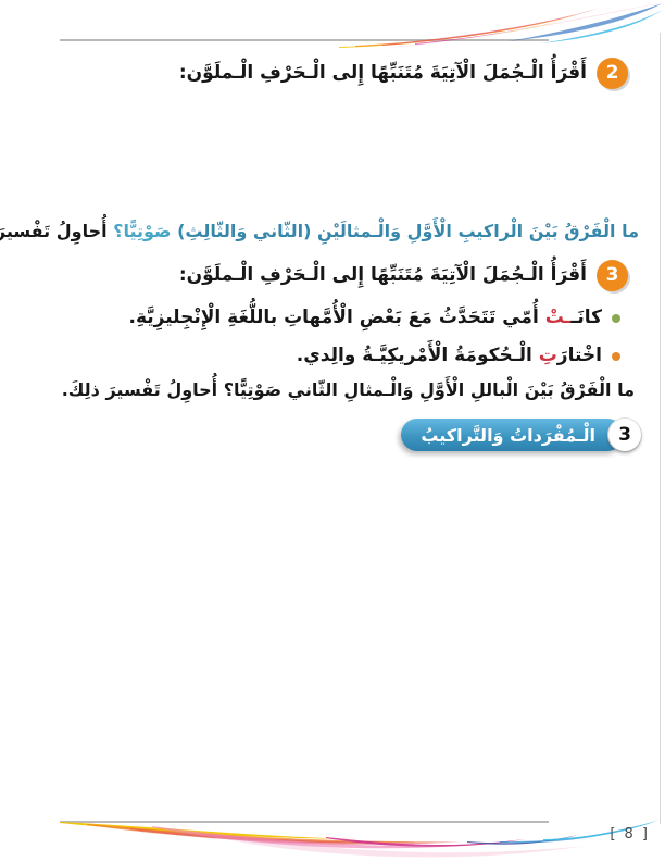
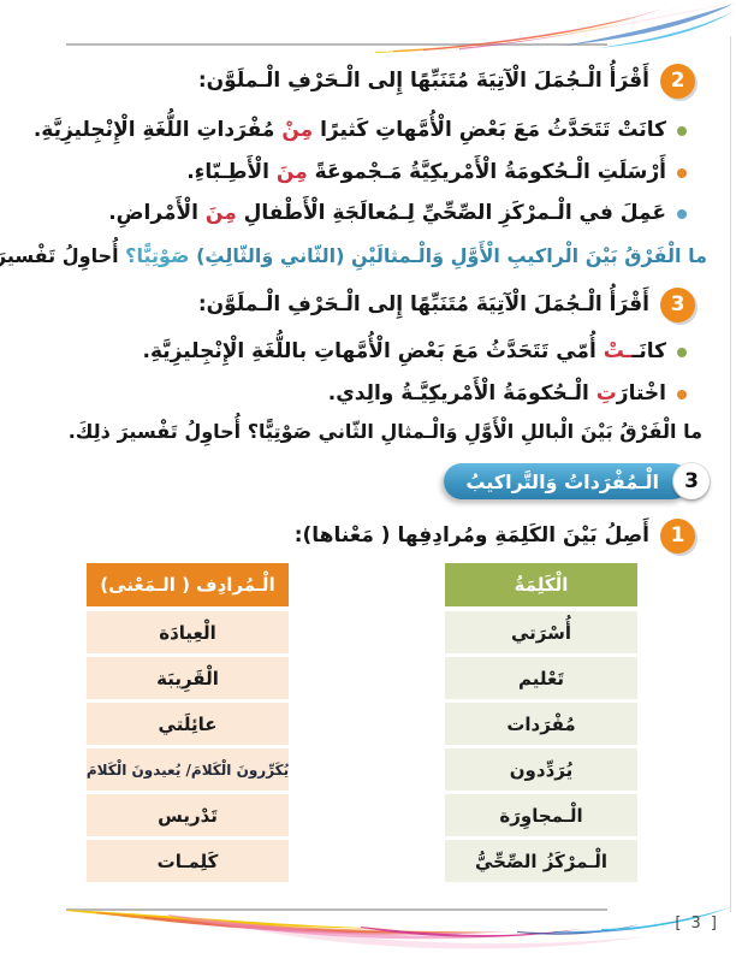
  2
  أَقْرَأُ الْـجُمَلَ الْآتِيَةَ مُتَنَبِّهًا إِلى الْـحَرْفِ الْـملَوَّن:
+ كانَتْ تَتَحَدَّثُ مَعَ بَعْضِ الْأُمَّهاتِ كَثيرًا مِنْ مُفْرَداتِ اللُّغَةِ الْإِنْجِليزِيَّةِ.
+ أَرْسَلَتِ الْـحُكومَةُ الْأَمْريكِيَّةُ مَـجْموعَةً مِنَ الْأَطِـبّاءِ.
+ عَمِلَ في الْـمرْكَزِ الصِّحِّيِّ لِـمُعالَجَةِ الْأَطْفالِ مِنَ الْأَمْراضِ.
  ما الْفَرْقُ بَيْنَ الْراكيبِ الْأَوَّلِ وَالْـمثالَيْنِ (الثّاني وَالثّالِثِ) صَوْتِيًّا؟ أُحاوِلُ تَفْسيرَ
  3
  أَقْرَأُ الْـجُمَلَ الْآتِيَةَ مُتَنَبِّهًا إِلى الْـحَرْفِ الْـملَوَّن:
  كانَــتْ أُمّي تَتَحَدَّثُ مَعَ بَعْضِ الْأُمَّهاتِ باللُّغَةِ الْإِنْجِليزِيَّةِ.
  اخْتارَتِ الْـحُكومَةُ الْأَمْريكِيَّـةُ والِدي.
  ما الْفَرْقُ بَيْنَ الْباللِ الْأَوَّلِ وَالْـمثالِ الثّاني صَوْتِيًّا؟ أُحاوِلُ تَفْسيرَ ذلِكَ.
  3
  الْـمُفْرَداتُ وَالتَّراكيبُ
+ 1
+ أَصِلُ بَيْنَ الكَلِمَةِ ومُرادِفِها ( مَعْناها):
+ الْكَلِمَةُ
+ أُسْرَتي
+ تَعْليم
+ مُفْرَدات
+ يُرَدِّدون
+ الْـمجاوِرَة
+ الْـمرْكَزُ الصِّحِّيُّ
+ الْـمُرادِف ( الـمَعْنى)
+ الْعِيادَة
+ الْقَرِيبَة
+ عائِلَتي
+ يُكَرِّرونَ الْكَلامَ/ يُعيدونَ الْكَلامَ
+ تَدْريس
+ كَلِمـات
- [ 8 ]
+ [ 3 ]
